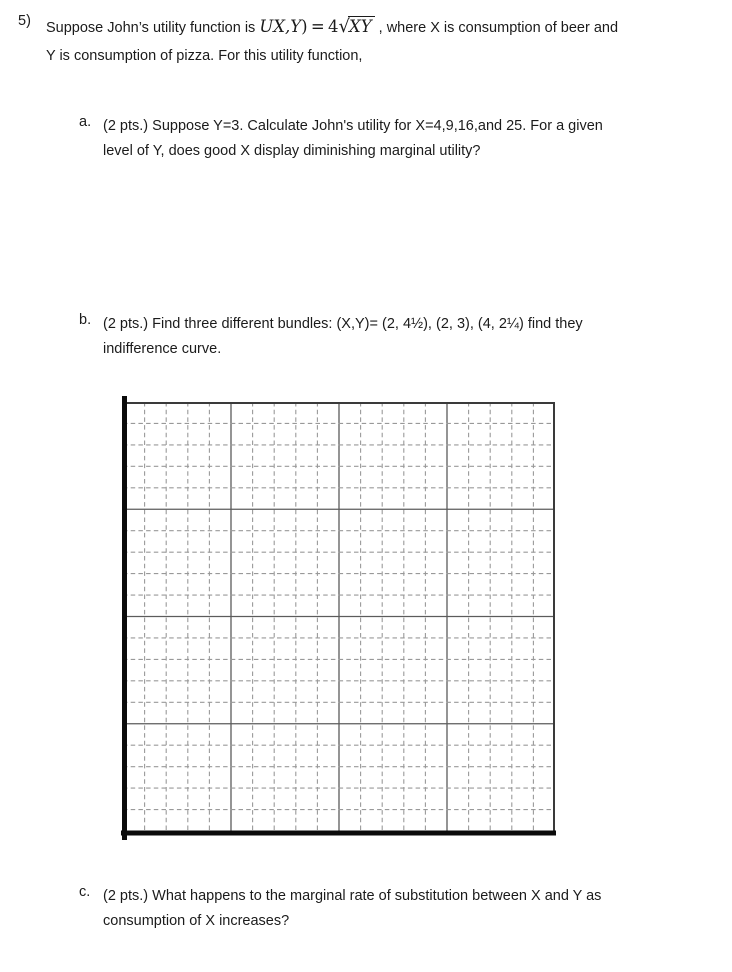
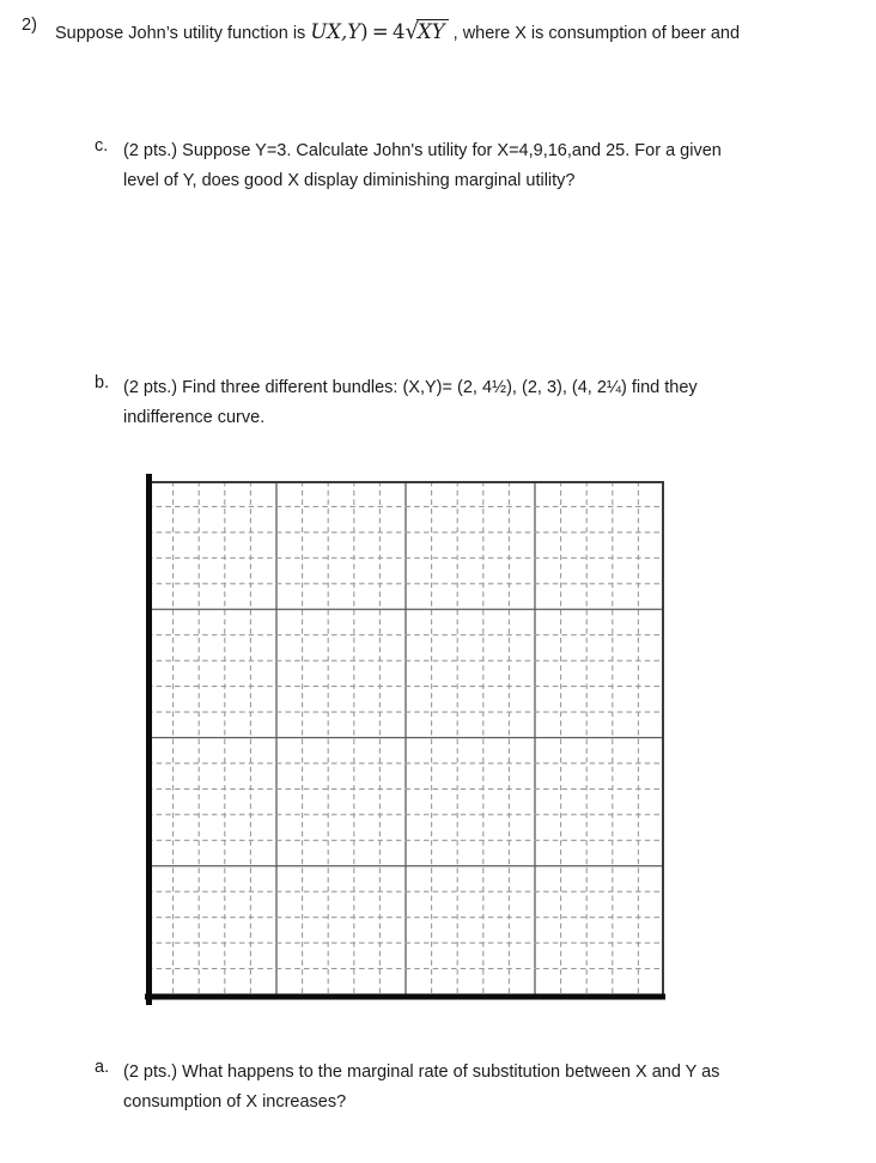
- 5)
+ 2)
  Suppose John’s utility function is UX,Y) = 4√XY , where X is consumption of beer and
- Y is consumption of pizza. For this utility function,
- a.
+ c.
  (2 pts.) Suppose Y=3. Calculate John's utility for X=4,9,16,and 25. For a given
  level of Y, does good X display diminishing marginal utility?
  b.
  (2 pts.) Find three different bundles: (X,Y)= (2, 4½), (2, 3), (4, 2¼) find they
  indifference curve.
- c.
+ a.
  (2 pts.) What happens to the marginal rate of substitution between X and Y as
  consumption of X increases?
